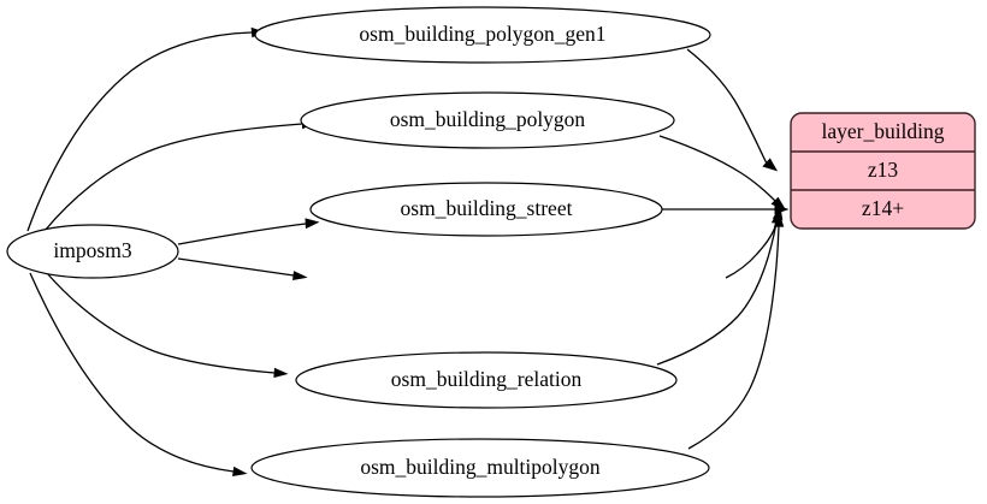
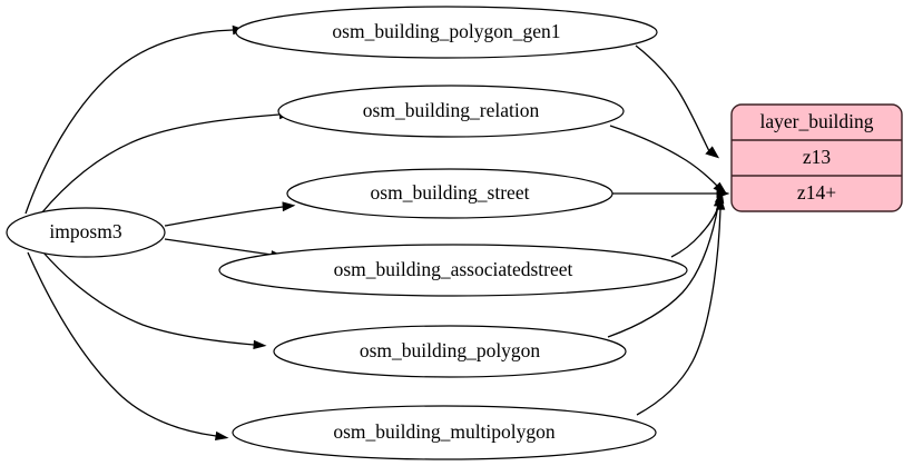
  imposm3
  osm_building_polygon_gen1
- osm_building_polygon
+ osm_building_relation
  osm_building_street
+ osm_building_associatedstreet
- osm_building_relation
+ osm_building_polygon
  osm_building_multipolygon
  layer_building
  z13
  z14+
